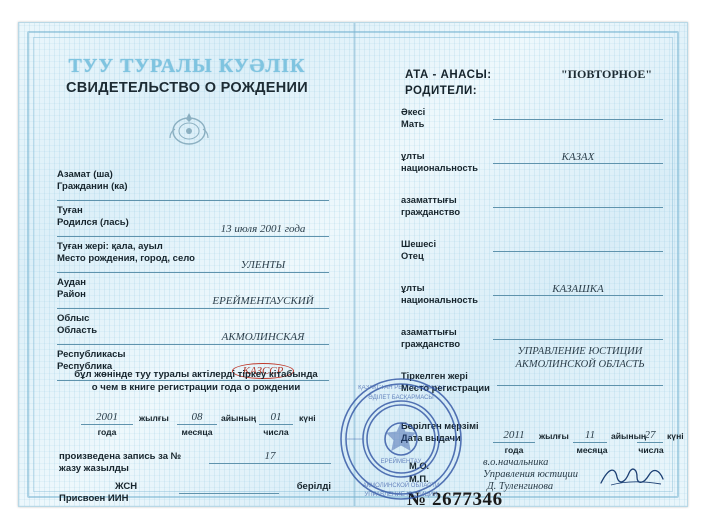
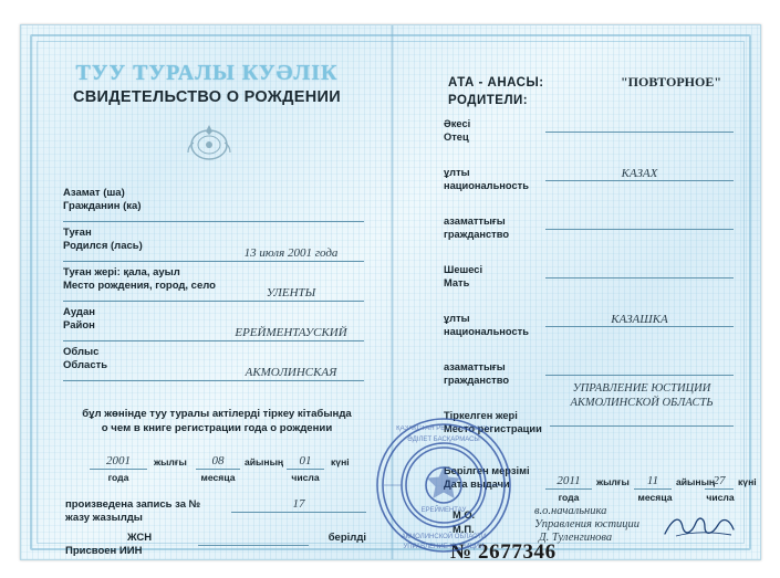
  ТУУ ТУРАЛЫ КУӘЛІК
  СВИДЕТЕЛЬСТВО О РОЖДЕНИИ
  Азамат (ша)
  Гражданин (ка)
  Туған
  Родился (лась)
  13 июля 2001 года
  Туған жері: қала, ауыл
  Место рождения, город, село
  УЛЕНТЫ
  Аудан
  Район
  ЕРЕЙМЕНТАУСКИЙ
  Облыс
  Область
  АКМОЛИНСКАЯ
- Республикасы
- Республика
- КАЗССР
  бұл жөнінде туу туралы актілерді тіркеу кітабында
  о чем в книге регистрации года о рождении
  2001
  жылғы
  года
  08
  айының
  месяца
  01
  күні
  числа
  произведена запись за №
  жазу жазылды
  17
  ЖСН
  Присвоен ИИН
  берілді
  АТА - АНАСЫ:
  РОДИТЕЛИ:
  "ПОВТОРНОЕ"
  Әкесі
- Мать
+ Отец
  ұлты
  национальность
  КАЗАХ
  азаматтығы
  гражданство
  Шешесі
- Отец
+ Мать
  ұлты
  национальность
  КАЗАШКА
  азаматтығы
  гражданство
  Тіркелген жері
  Место регистрации
  УПРАВЛЕНИЕ ЮСТИЦИИ
  АКМОЛИНСКОЙ ОБЛАСТЬ
  Берілген мерзімі
  Дата выдачи
  2011
  жылғы
  года
  11
  айының
  месяца
  27
  күні
  числа
  М.О.
  М.П.
  в.о.начальника
  Управления юстиции
  Д. Туленгинова
  № 2677346
